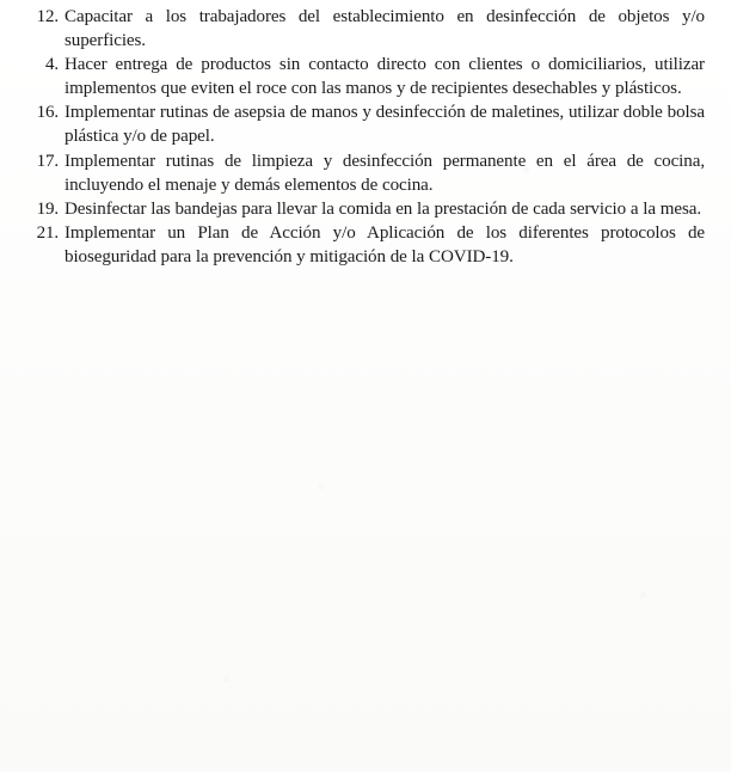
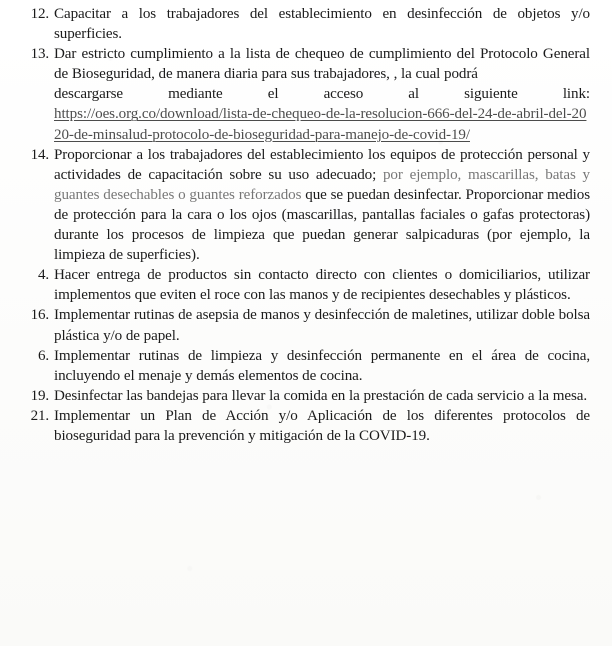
  12.
  Capacitar a los trabajadores del establecimiento en desinfección de objetos y/o superficies.
+ 13.
+ Dar estricto cumplimiento a la lista de chequeo de cumplimiento del Protocolo General de Bioseguridad, de manera diaria para sus trabajadores, , la cual podrá
+ descargarse mediante el acceso al siguiente link:
+ https://oes.org.co/download/lista-de-chequeo-de-la-resolucion-666-del-24-de-abril-del-2020-de-minsalud-protocolo-de-bioseguridad-para-manejo-de-covid-19/
+ 14.
+ Proporcionar a los trabajadores del establecimiento los equipos de protección personal y actividades de capacitación sobre su uso adecuado; por ejemplo, mascarillas, batas y guantes desechables o guantes reforzados que se puedan desinfectar. Proporcionar medios de protección para la cara o los ojos (mascarillas, pantallas faciales o gafas protectoras) durante los procesos de limpieza que puedan generar salpicaduras (por ejemplo, la limpieza de superficies).
  4.
  Hacer entrega de productos sin contacto directo con clientes o domiciliarios, utilizar implementos que eviten el roce con las manos y de recipientes desechables y plásticos.
  16.
  Implementar rutinas de asepsia de manos y desinfección de maletines, utilizar doble bolsa plástica y/o de papel.
- 17.
+ 6.
  Implementar rutinas de limpieza y desinfección permanente en el área de cocina, incluyendo el menaje y demás elementos de cocina.
  19.
  Desinfectar las bandejas para llevar la comida en la prestación de cada servicio a la mesa.
  21.
  Implementar un Plan de Acción y/o Aplicación de los diferentes protocolos de bioseguridad para la prevención y mitigación de la COVID-19.
